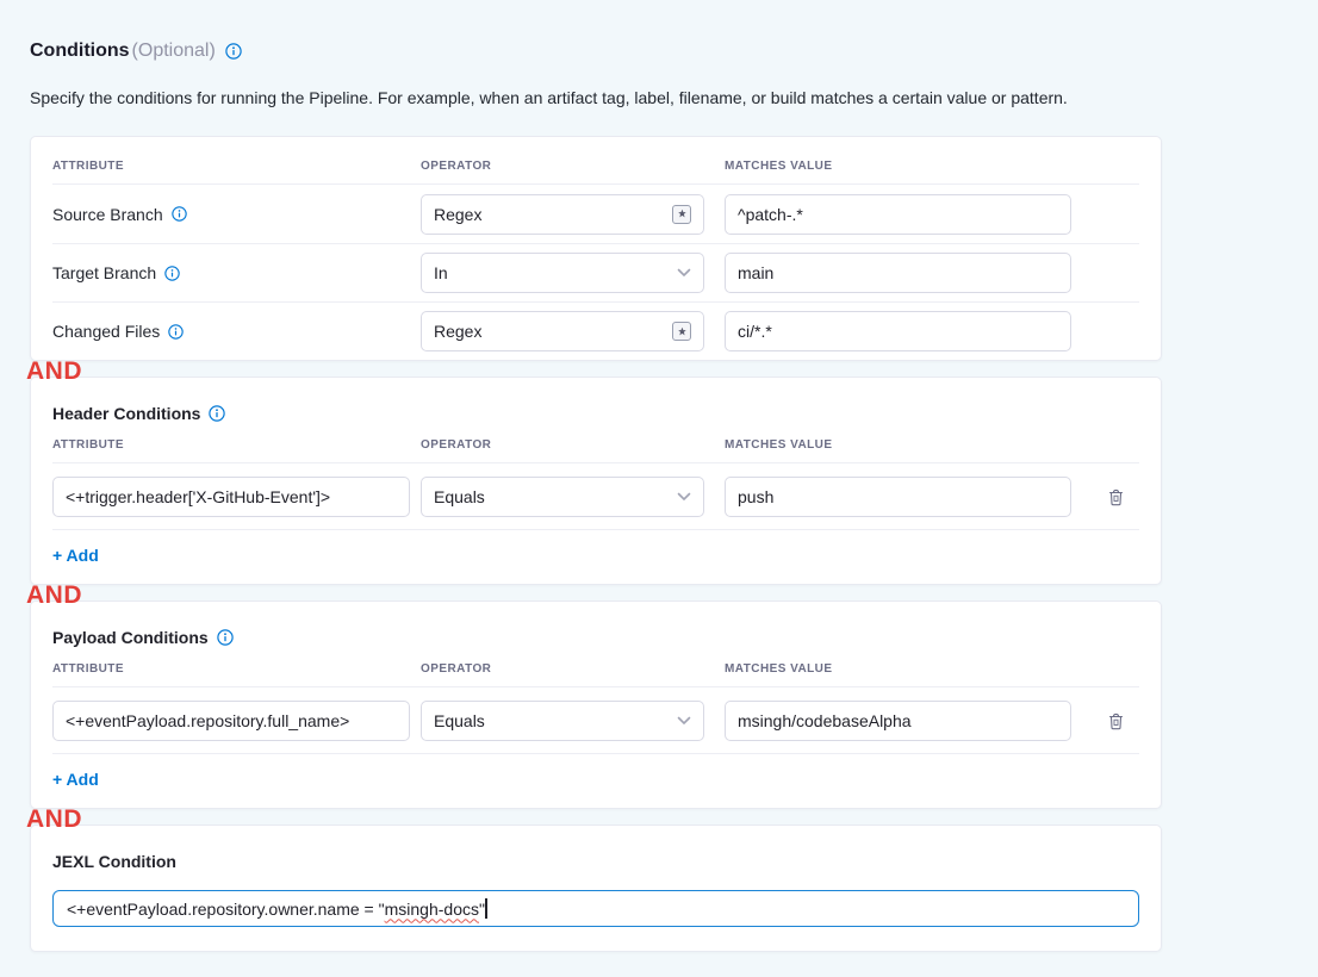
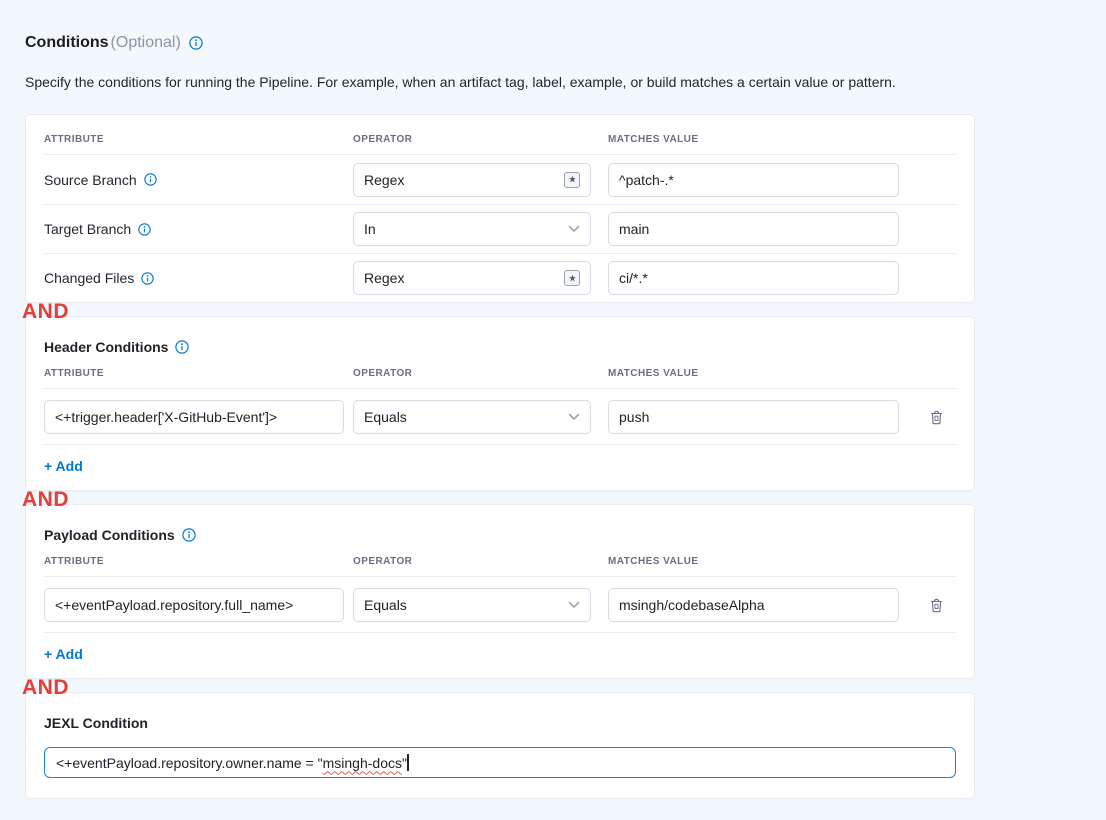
  Conditions
  (Optional)
- Specify the conditions for running the Pipeline. For example, when an artifact tag, label, filename, or build matches a certain value or pattern.
+ Specify the conditions for running the Pipeline. For example, when an artifact tag, label, example, or build matches a certain value or pattern.
  ATTRIBUTE
  OPERATOR
  MATCHES VALUE
  Source Branch
  Regex
  ^patch-.*
  Target Branch
  In
  main
  Changed Files
  Regex
  ci/*.*
  AND
  Header Conditions
  ATTRIBUTE
  OPERATOR
  MATCHES VALUE
  <+trigger.header['X-GitHub-Event']>
  Equals
  push
  + Add
  AND
  Payload Conditions
  ATTRIBUTE
  OPERATOR
  MATCHES VALUE
  <+eventPayload.repository.full_name>
  Equals
  msingh/codebaseAlpha
  + Add
  AND
  JEXL Condition
  <+eventPayload.repository.owner.name = "
  msingh-docs
  "
